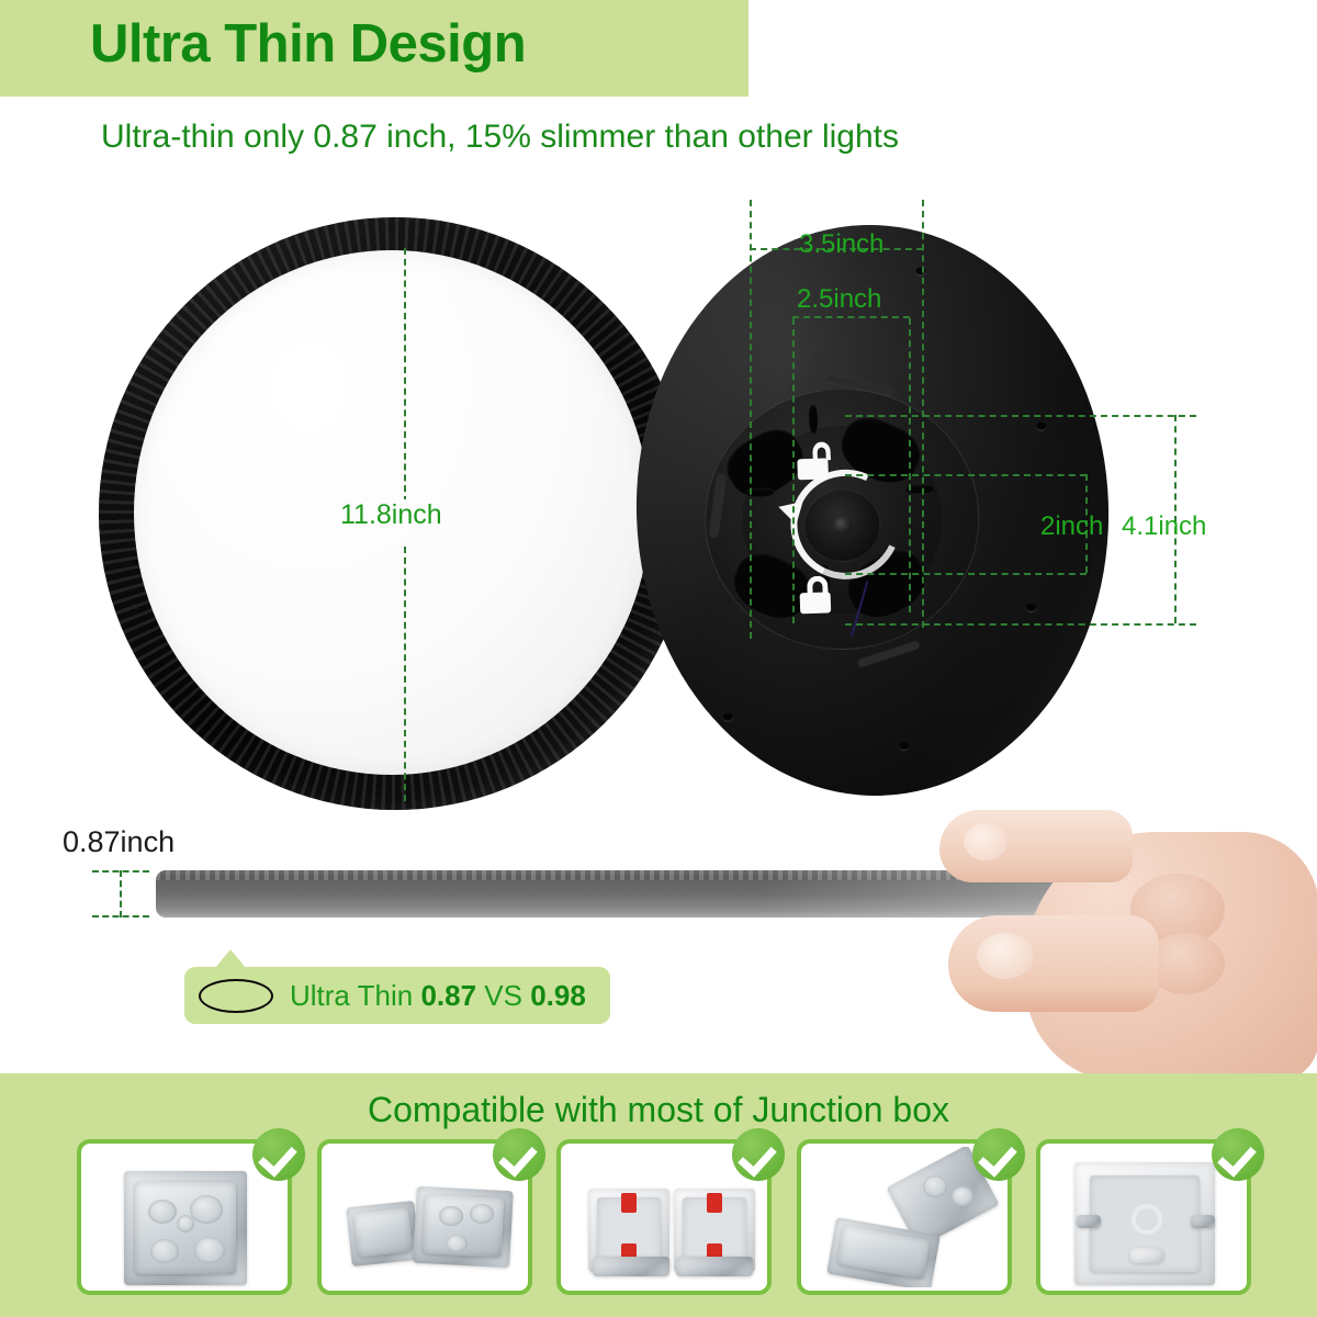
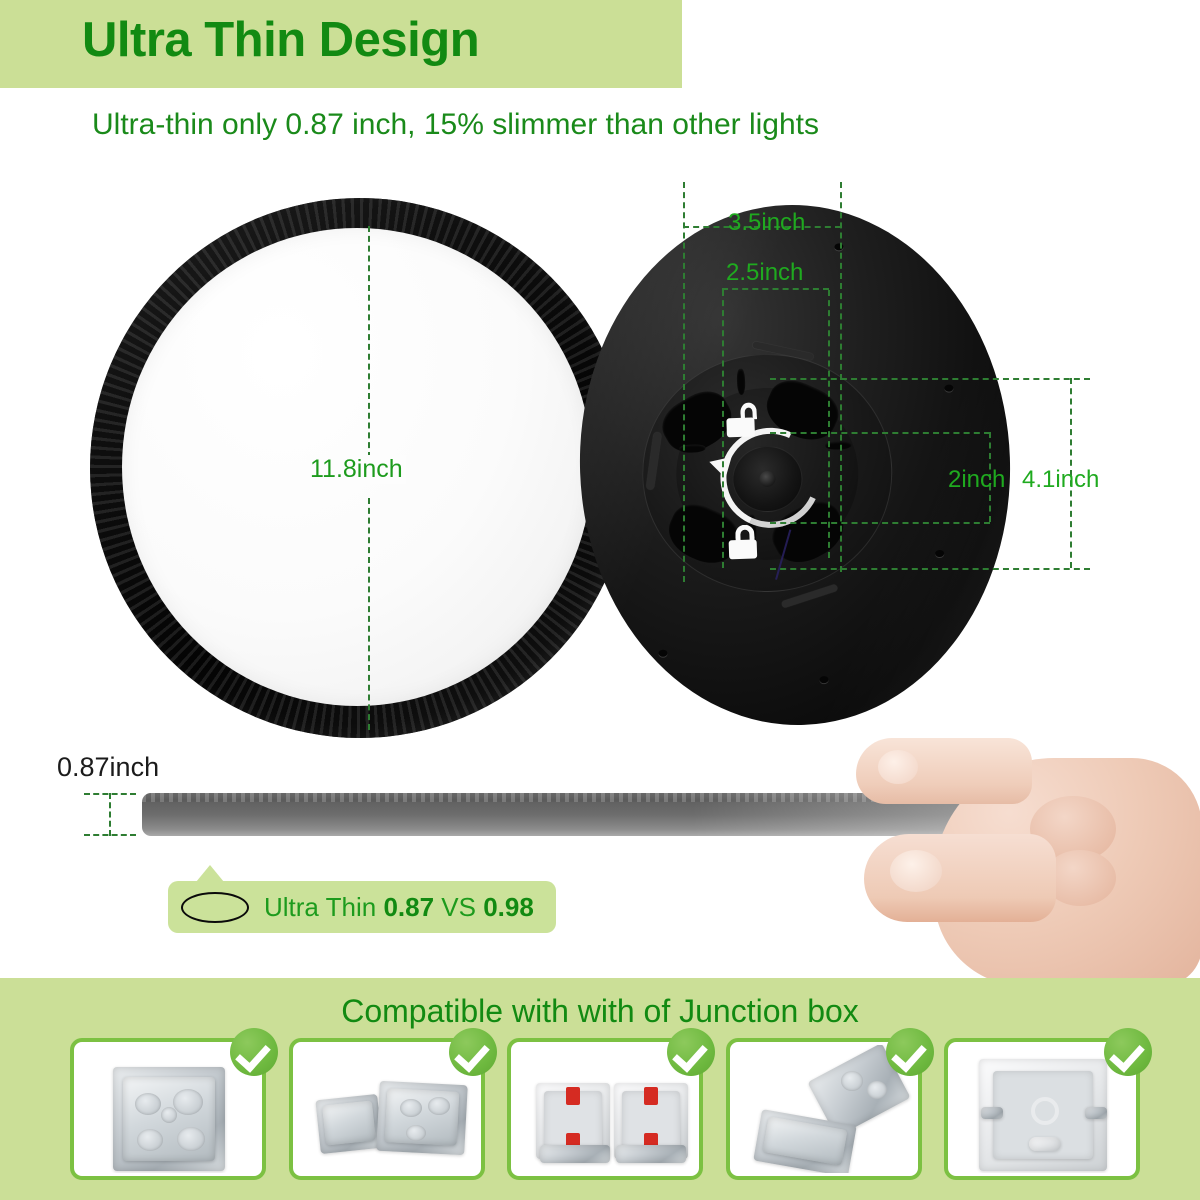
  Ultra Thin Design
  Ultra-thin only 0.87 inch, 15% slimmer than other lights
  11.8inch
  3.5inch
  2.5inch
  2inch
  4.1inch
  0.87inch
  Ultra Thin 0.87 VS 0.98
- Compatible with most of Junction box
+ Compatible with with of Junction box
